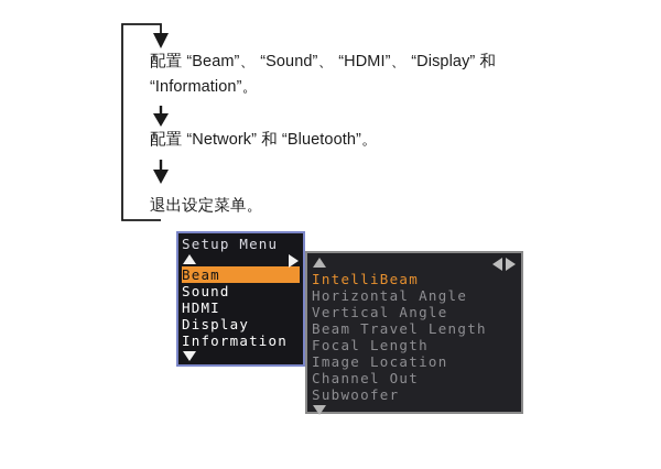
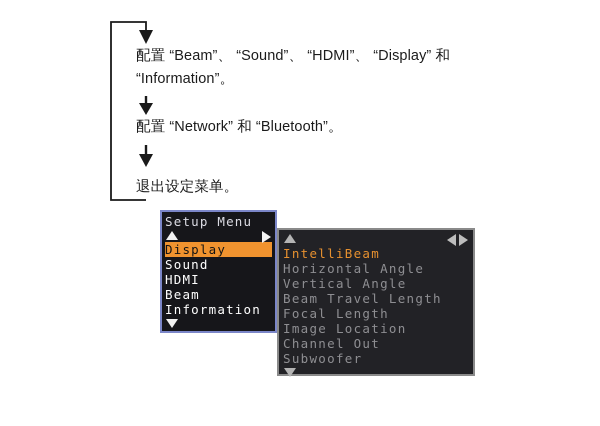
  配置 “Beam”、 “Sound”、 “HDMI”、 “Display” 和 “Information”。
  配置 “Network” 和 “Bluetooth”。
  退出设定菜单。
  IntelliBeam
  Horizontal Angle
  Vertical Angle
  Beam Travel Length
  Focal Length
  Image Location
  Channel Out
  Subwoofer
  Setup Menu
- Beam
+ Display
  Sound
  HDMI
- Display
+ Beam
  Information
